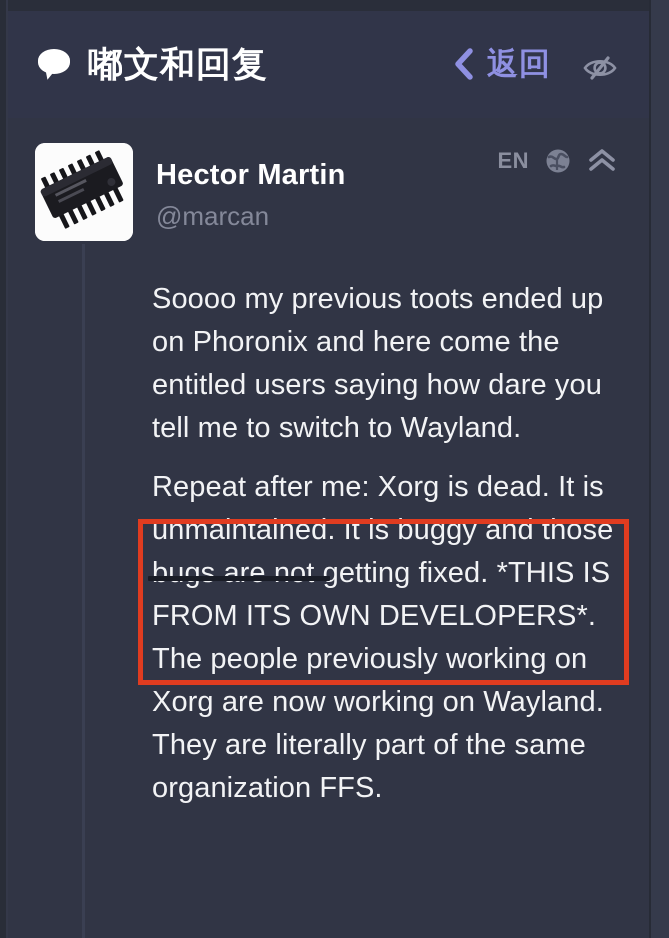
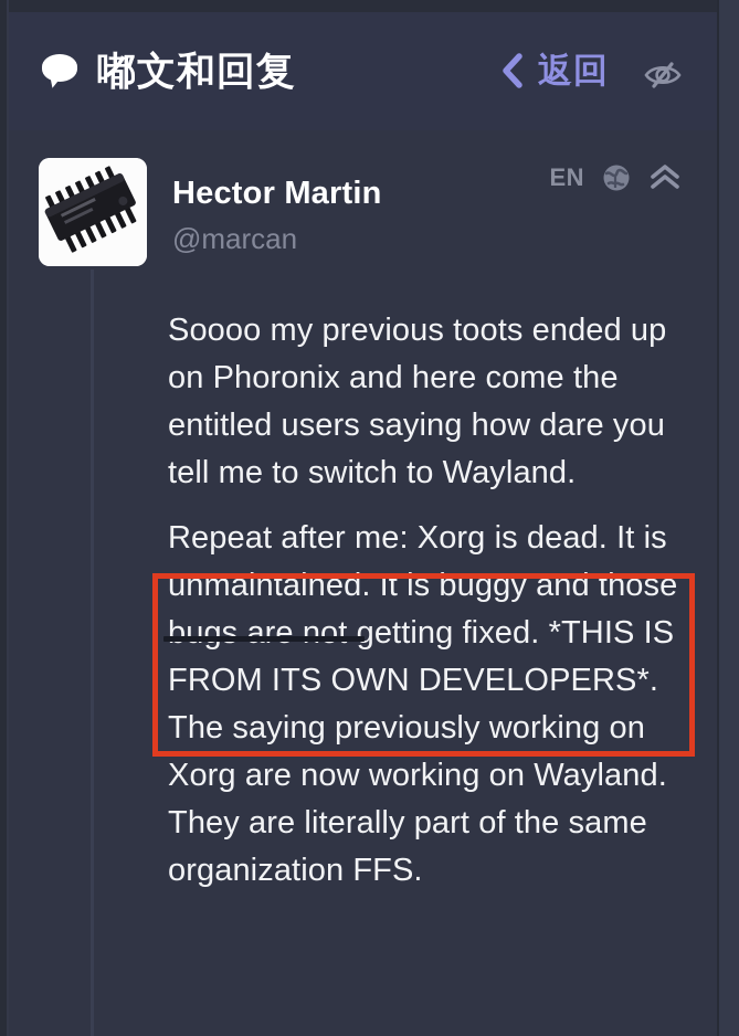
  嘟文和回复
  返回
  Hector Martin
  @marcan
  EN
  Soooo my previous toots ended up on Phoronix and here come the entitled users saying how dare you tell me to switch to Wayland.
- Repeat after me: Xorg is dead. It is unmaintained. It is buggy and those bugs are not getting fixed. *THIS IS FROM ITS OWN DEVELOPERS*. The people previously working on Xorg are now working on Wayland. They are literally part of the same organization FFS.
+ Repeat after me: Xorg is dead. It is unmaintained. It is buggy and those bugs are not getting fixed. *THIS IS FROM ITS OWN DEVELOPERS*. The saying previously working on Xorg are now working on Wayland. They are literally part of the same organization FFS.
